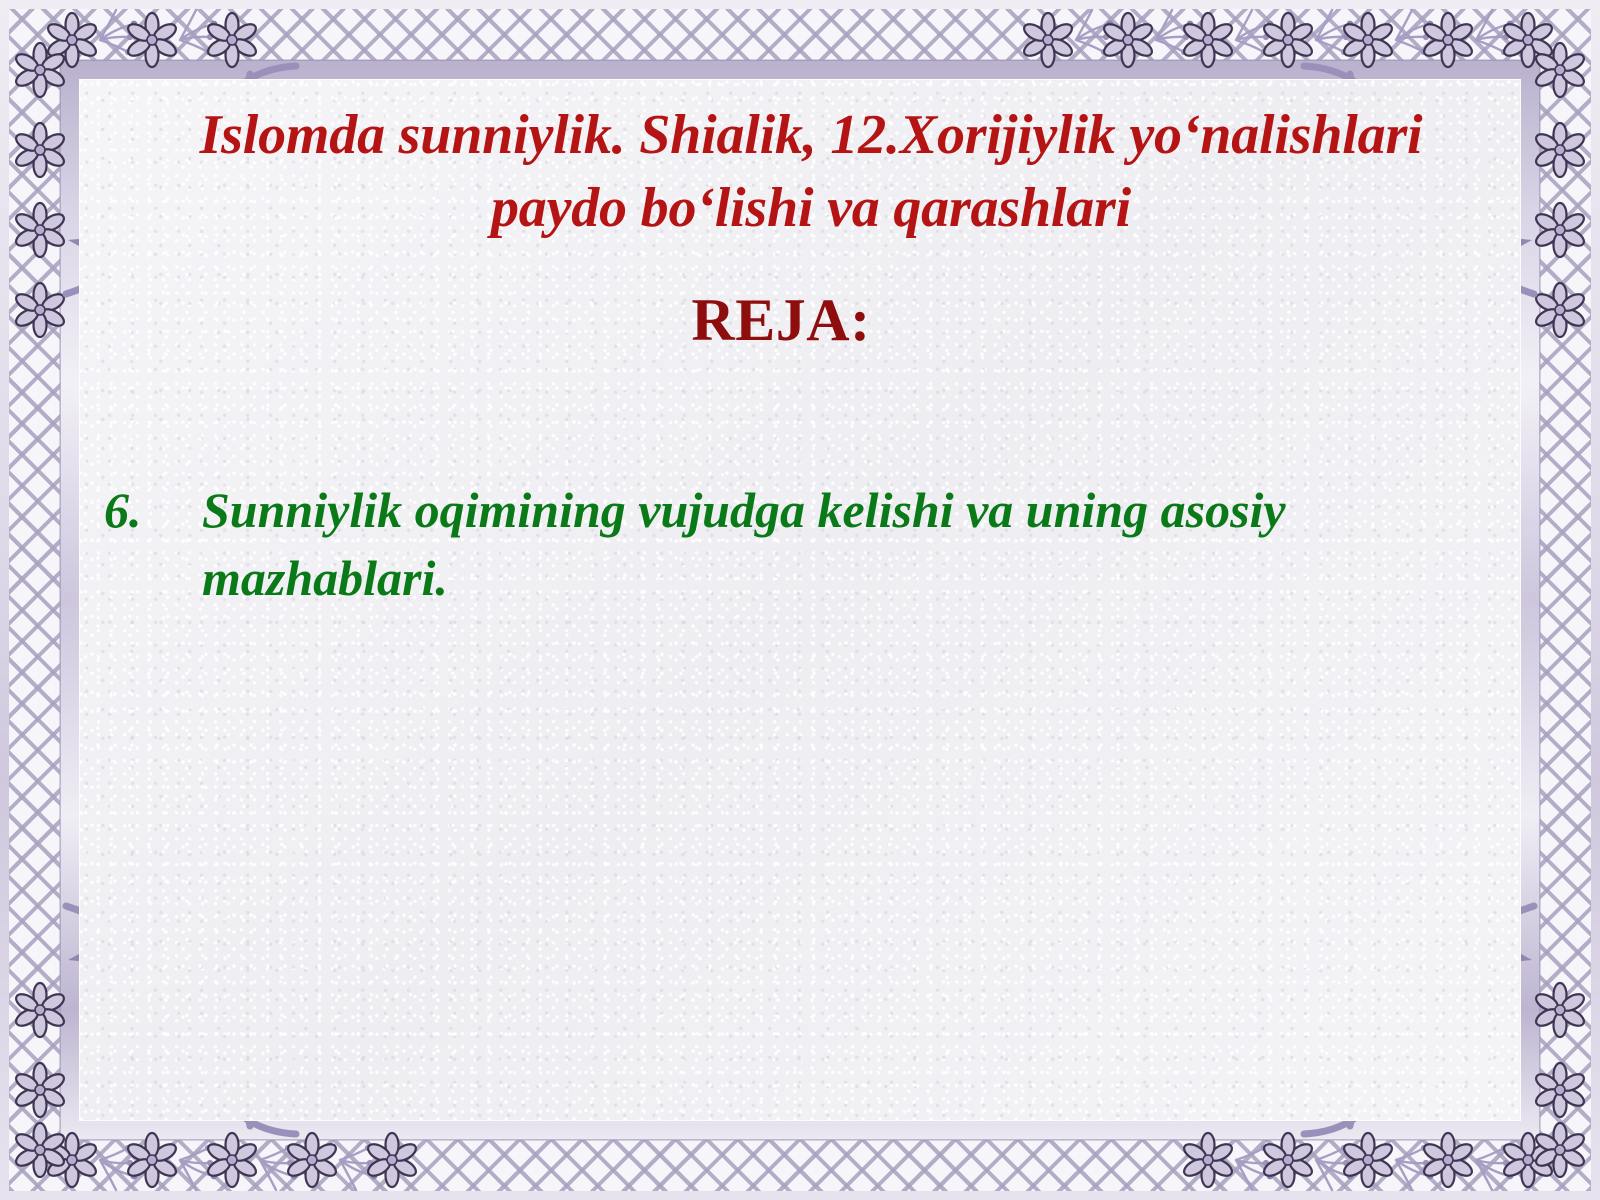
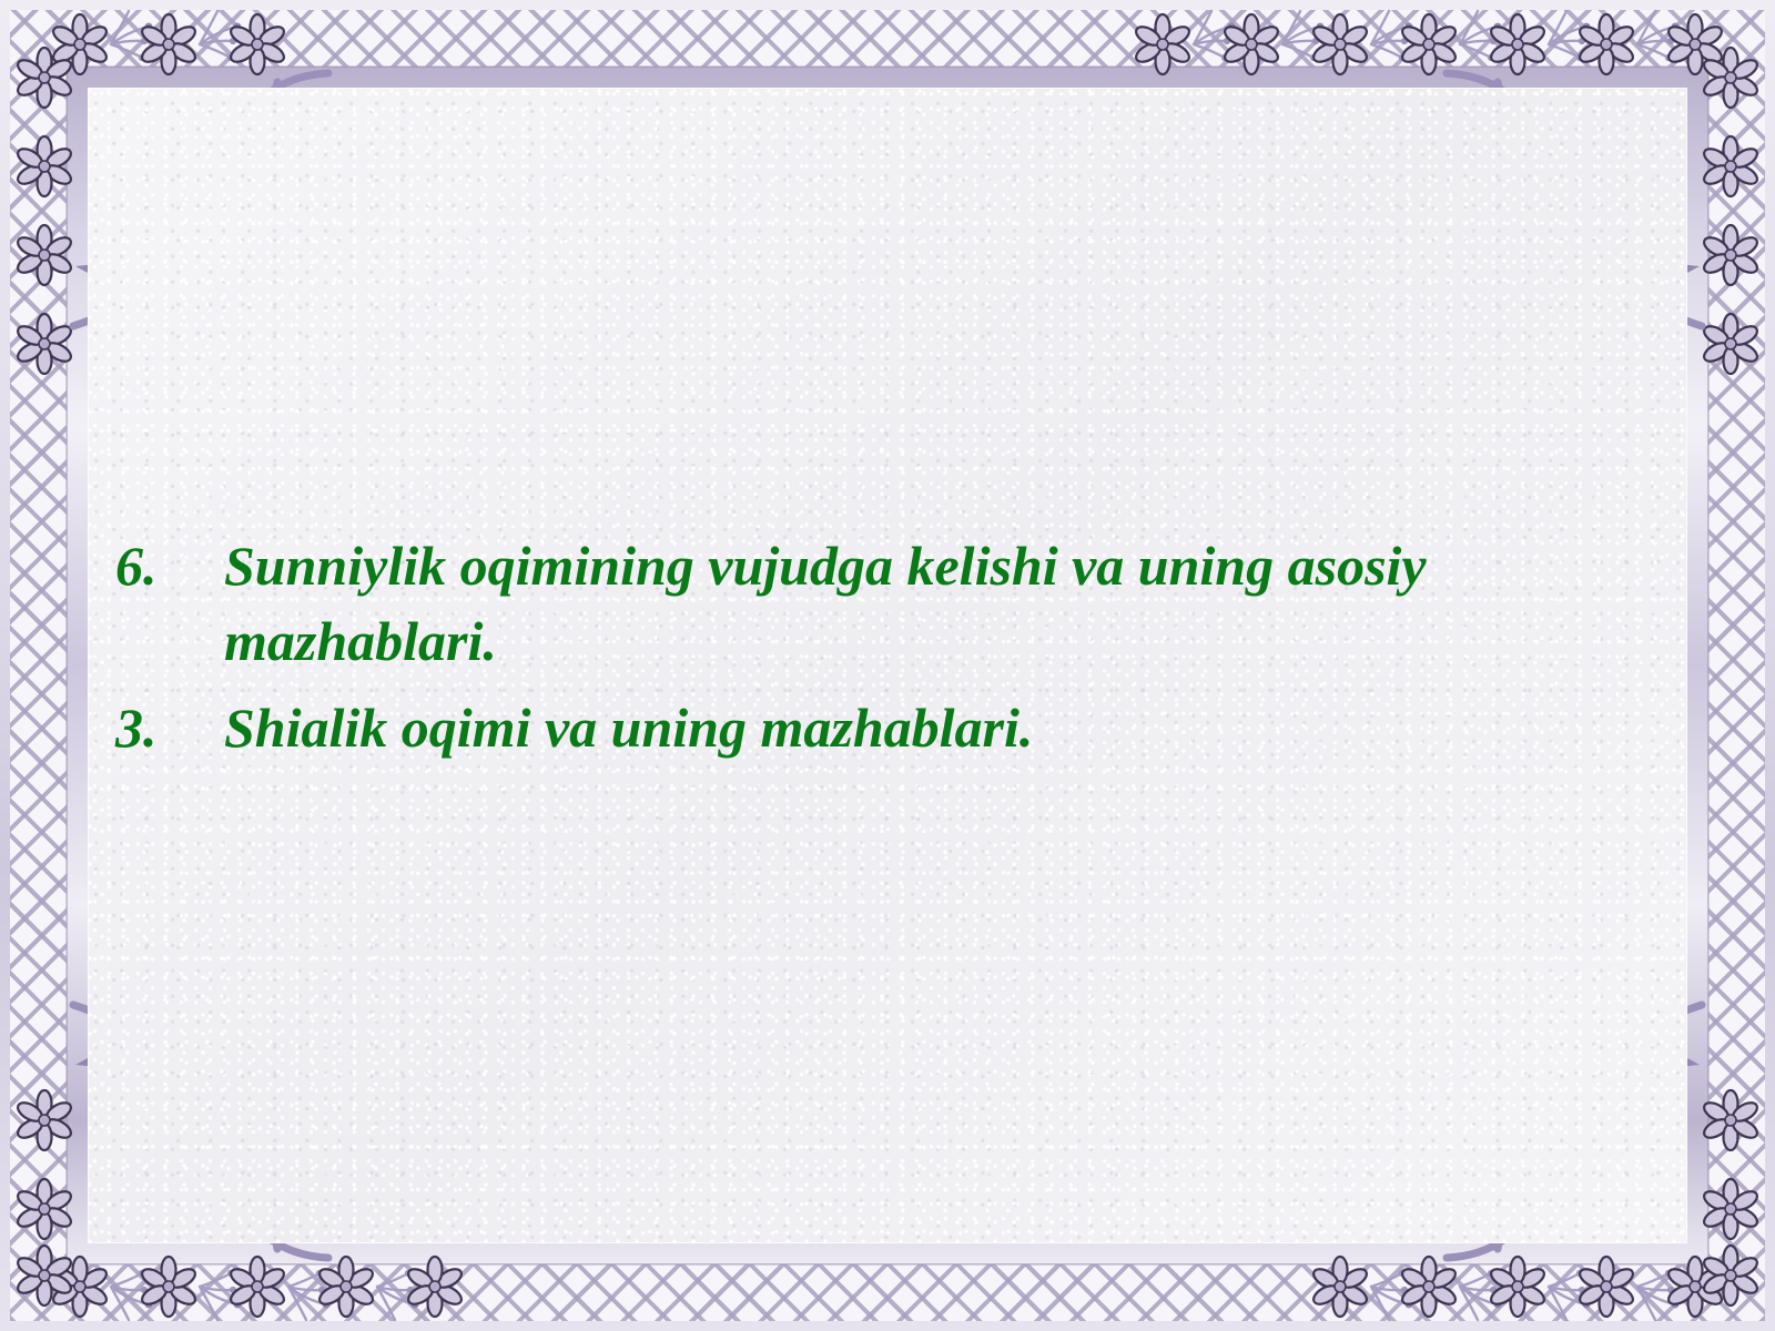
- Islomda sunniylik. Shialik, 12.Xorijiylik yo‘nalishlari paydo bo‘lishi va qarashlari
- REJA:
  6.
  Sunniylik oqimining vujudga kelishi va uning asosiy mazhablari.
+ 3.
+ Shialik oqimi va uning mazhablari.
